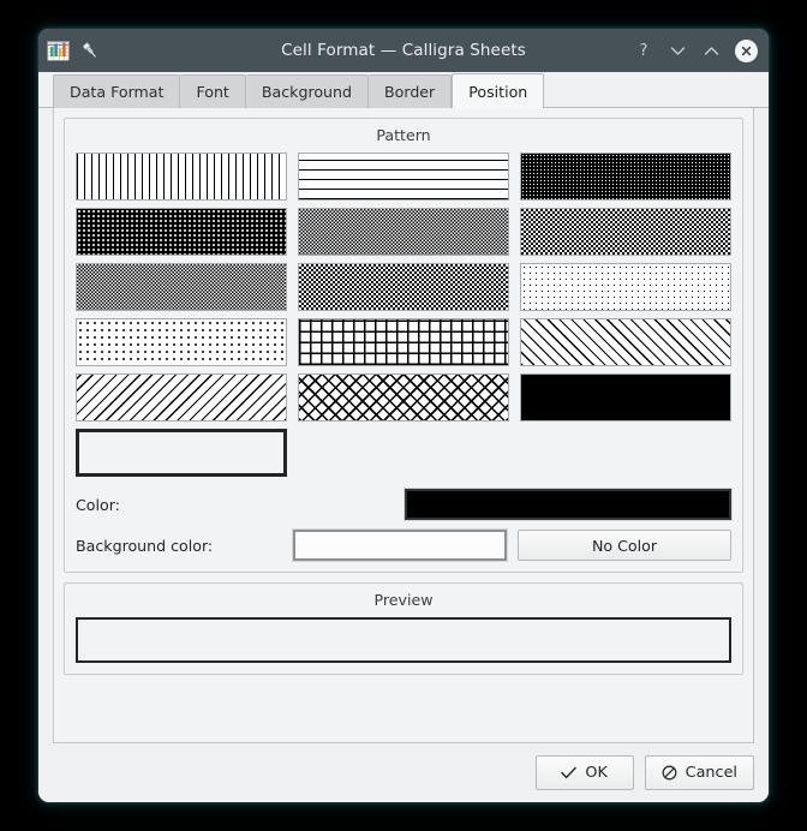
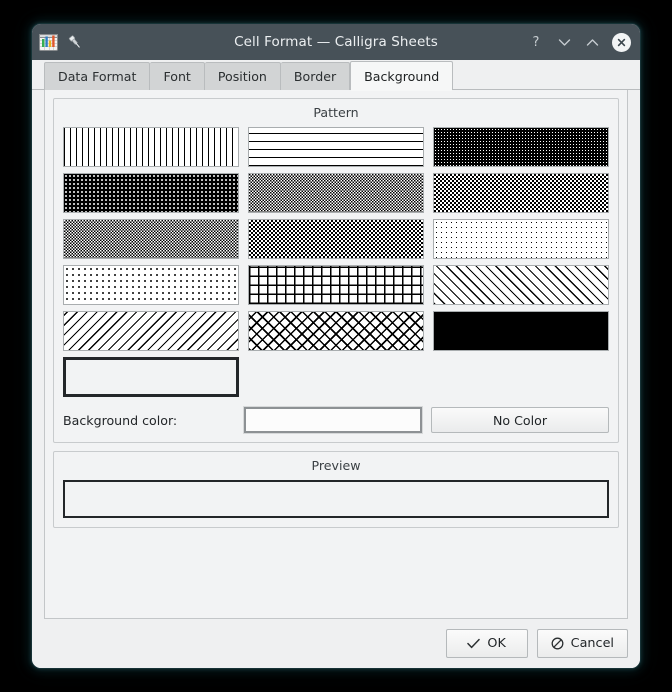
  Cell Format — Calligra Sheets
  ?
  Data Format
  Font
- Background
+ Position
  Border
- Position
+ Background
  Pattern
- Color:
  Background color:
  No Color
  Preview
  OK
  Cancel
